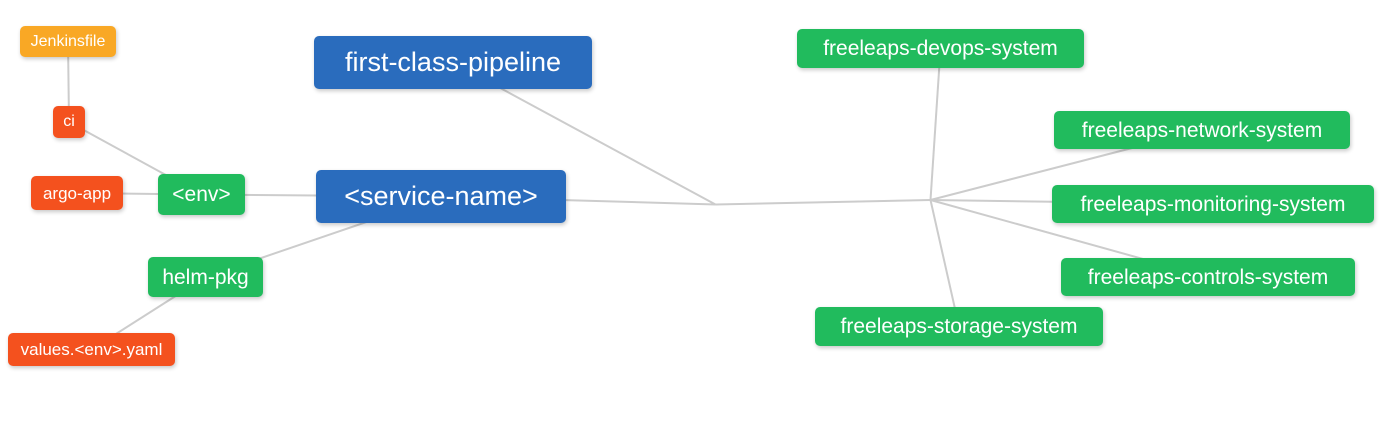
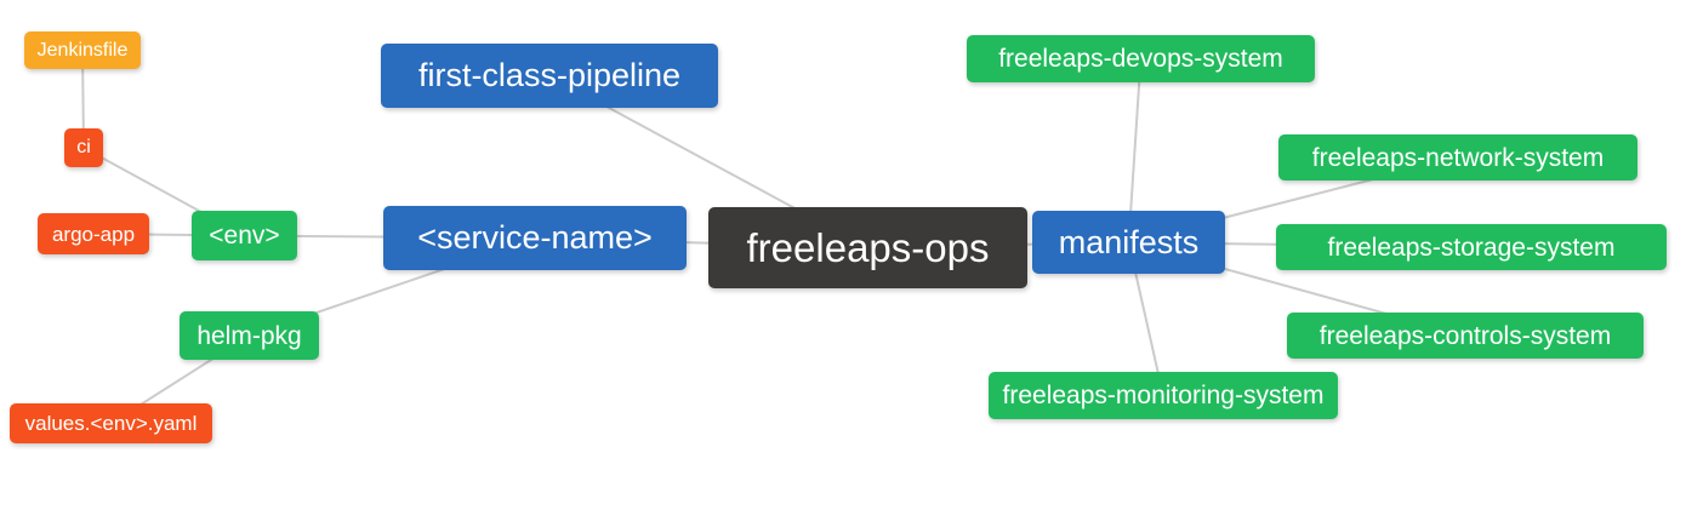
  Jenkinsfile
  ci
  argo-app
  <env>
  first-class-pipeline
  <service-name>
  helm-pkg
  values.<env>.yaml
+ freeleaps-ops
+ manifests
  freeleaps-devops-system
  freeleaps-network-system
- freeleaps-monitoring-system
+ freeleaps-storage-system
  freeleaps-controls-system
- freeleaps-storage-system
+ freeleaps-monitoring-system
